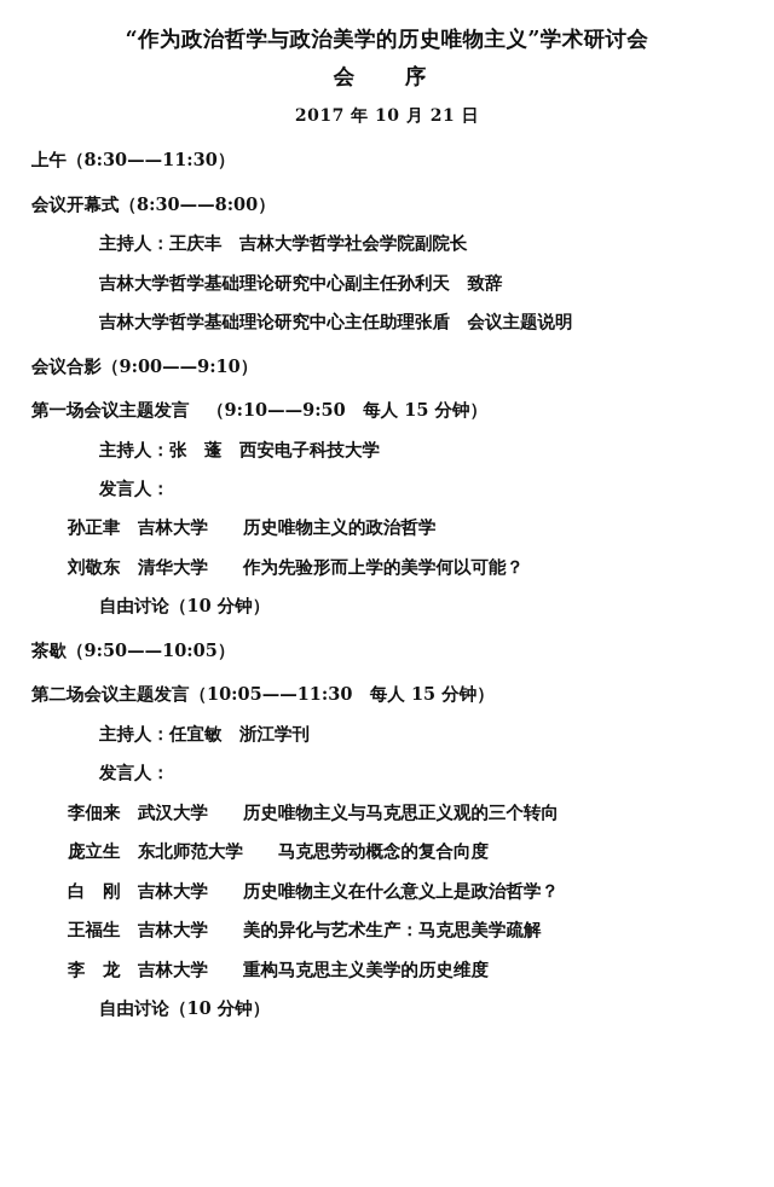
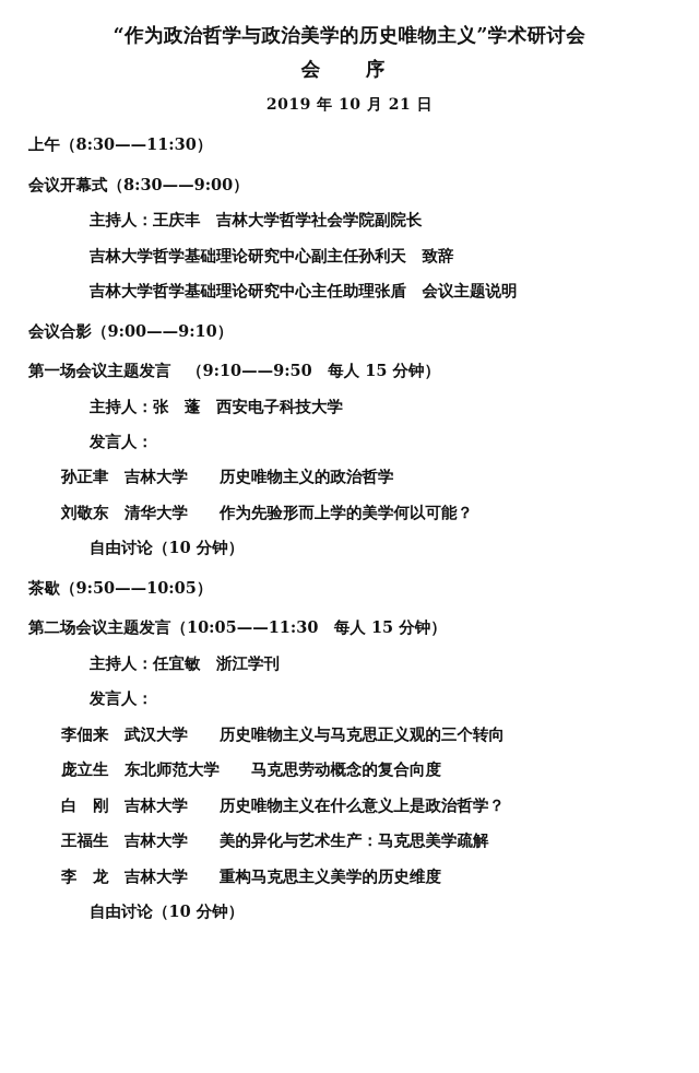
  “作为政治哲学与政治美学的历史唯物主义”学术研讨会
  会 序
- 2017 年 10 月 21 日
+ 2019 年 10 月 21 日
  上午（8:30——11:30）
- 会议开幕式（8:30——8:00）
+ 会议开幕式（8:30——9:00）
  主持人：王庆丰 吉林大学哲学社会学院副院长
  吉林大学哲学基础理论研究中心副主任孙利天 致辞
  吉林大学哲学基础理论研究中心主任助理张盾 会议主题说明
  会议合影（9:00——9:10）
  第一场会议主题发言 （9:10——9:50 每人 15 分钟）
  主持人：张 蓬 西安电子科技大学
  发言人：
  孙正聿 吉林大学 历史唯物主义的政治哲学
  刘敬东 清华大学 作为先验形而上学的美学何以可能？
  自由讨论（10 分钟）
  茶歇（9:50——10:05）
  第二场会议主题发言（10:05——11:30 每人 15 分钟）
  主持人：任宜敏 浙江学刊
  发言人：
  李佃来 武汉大学 历史唯物主义与马克思正义观的三个转向
  庞立生 东北师范大学 马克思劳动概念的复合向度
  白 刚 吉林大学 历史唯物主义在什么意义上是政治哲学？
  王福生 吉林大学 美的异化与艺术生产：马克思美学疏解
  李 龙 吉林大学 重构马克思主义美学的历史维度
  自由讨论（10 分钟）
